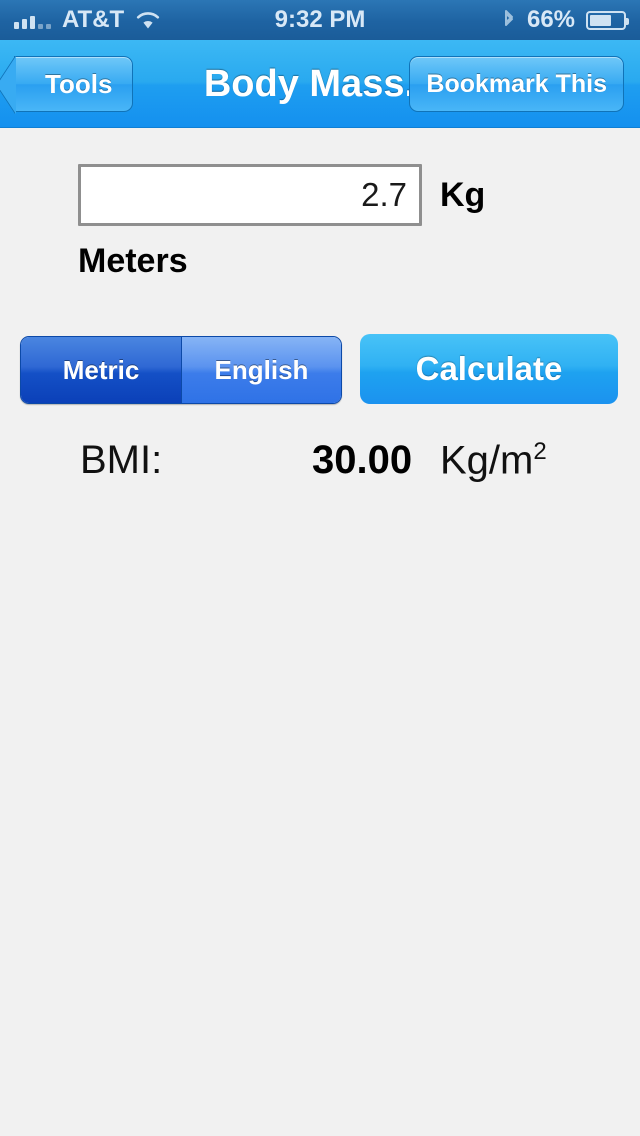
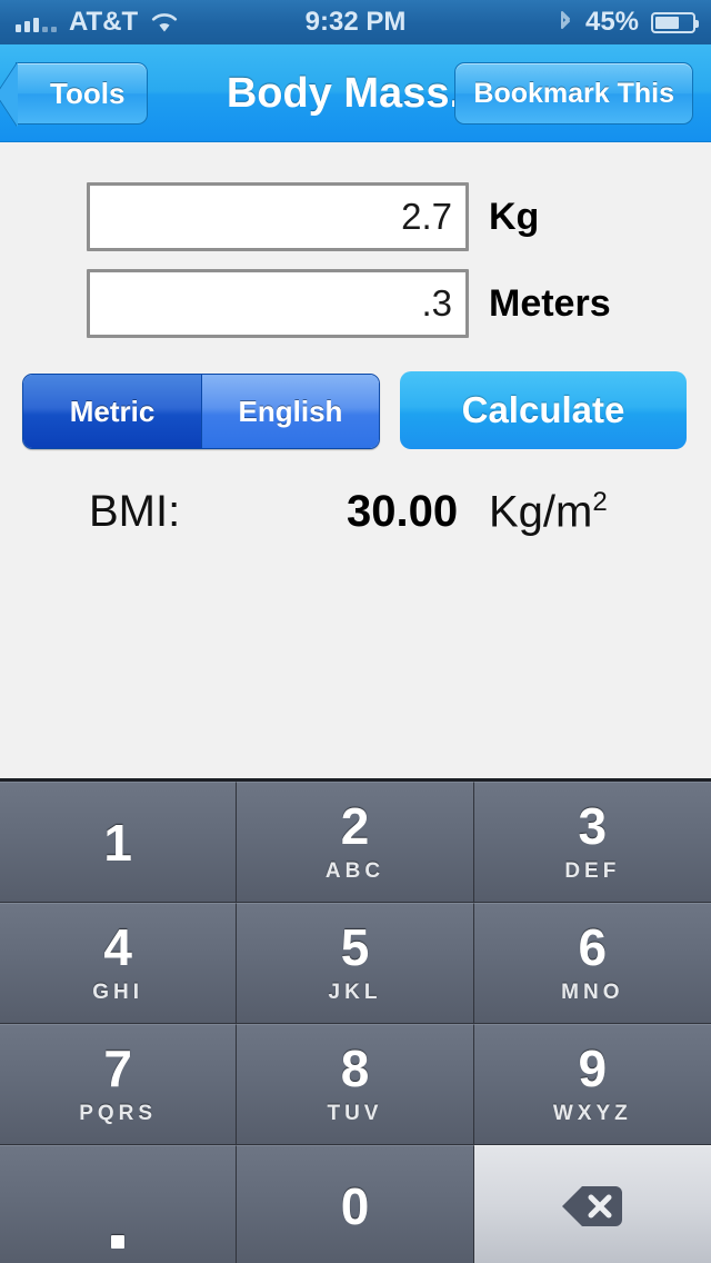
  AT&T
  9:32 PM
- 66%
+ 45%
  Body Mass
  Tools
  Bookmark This
  2.7
  Kg
+ .3
  Meters
  Metric
  English
  Calculate
  BMI:
  30.00
  Kg/m2
+ 1
+ 2
+ ABC
+ 3
+ DEF
+ 4
+ GHI
+ 5
+ JKL
+ 6
+ MNO
+ 7
+ PQRS
+ 8
+ TUV
+ 9
+ WXYZ
+ 0
